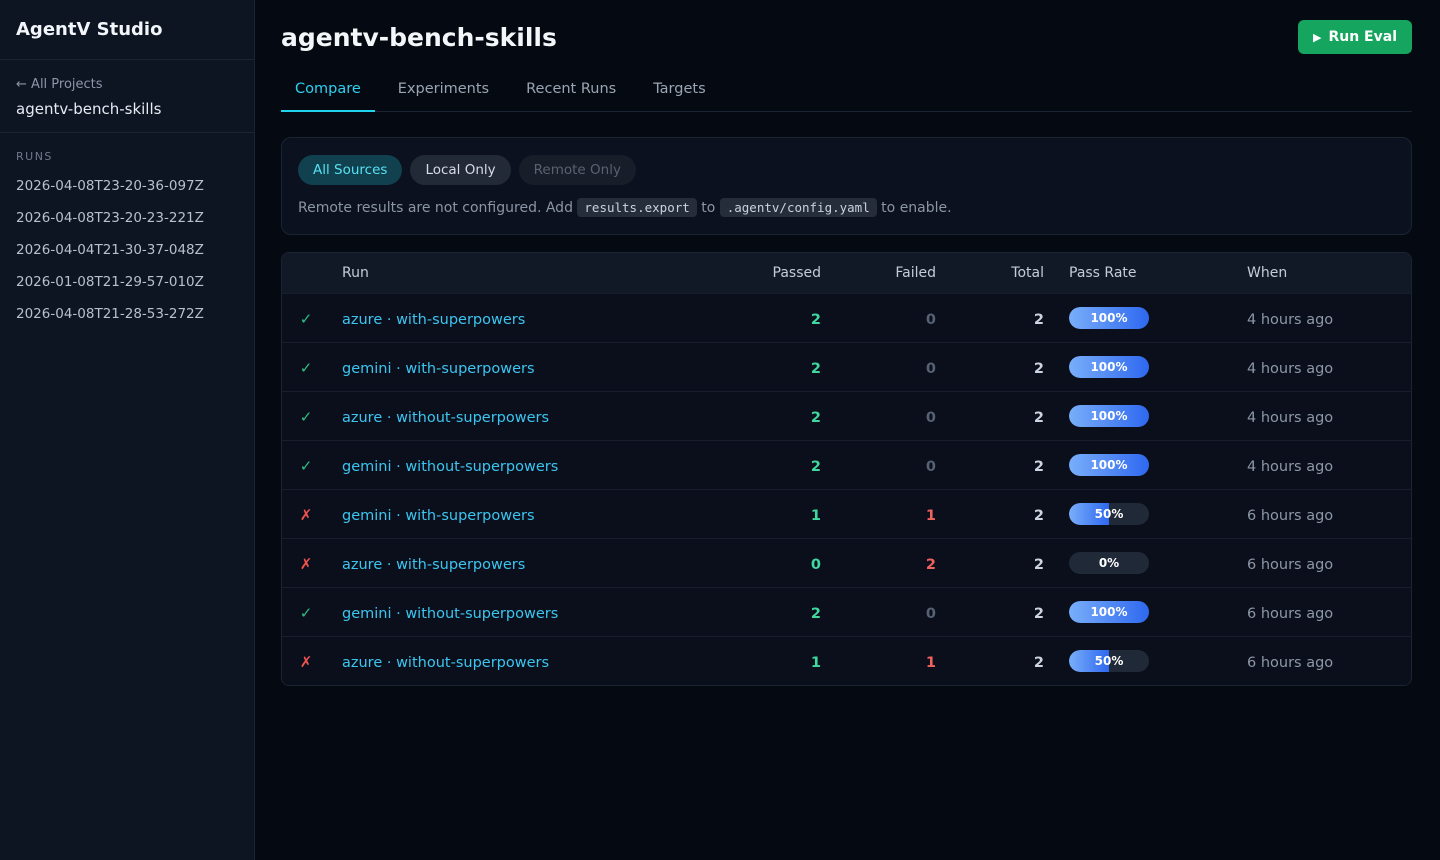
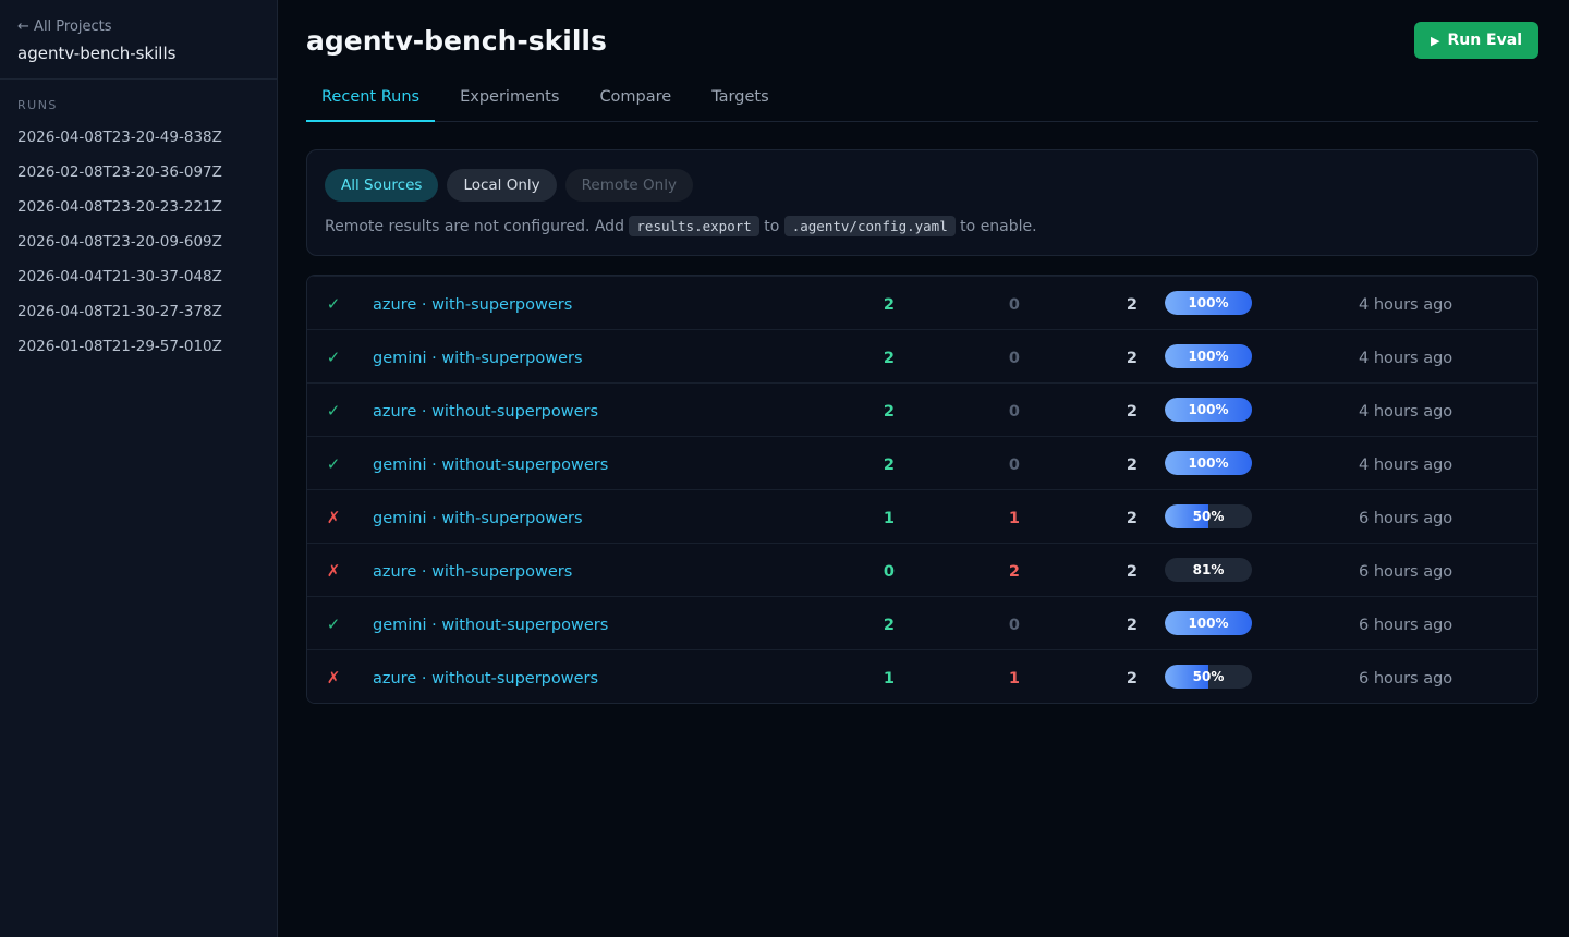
- AgentV Studio
  ← All Projects
  agentv-bench-skills
  RUNS
+ 2026-04-08T23-20-49-838Z
- 2026-04-08T23-20-36-097Z
+ 2026-02-08T23-20-36-097Z
  2026-04-08T23-20-23-221Z
+ 2026-04-08T23-20-09-609Z
  2026-04-04T21-30-37-048Z
+ 2026-04-08T21-30-27-378Z
  2026-01-08T21-29-57-010Z
- 2026-04-08T21-28-53-272Z
  agentv-bench-skills
  ▶
  Run Eval
- Compare
+ Recent Runs
  Experiments
- Recent Runs
+ Compare
  Targets
  All Sources
  Local Only
  Remote Only
  Remote results are not configured. Add results.export to .agentv/config.yaml to enable.
- Run
- Passed
- Failed
- Total
- Pass Rate
- When
  ✓
  azure · with-superpowers
  2
  0
  2
  100%
  4 hours ago
  ✓
  gemini · with-superpowers
  2
  0
  2
  100%
  4 hours ago
  ✓
  azure · without-superpowers
  2
  0
  2
  100%
  4 hours ago
  ✓
  gemini · without-superpowers
  2
  0
  2
  100%
  4 hours ago
  ✗
  gemini · with-superpowers
  1
  1
  2
  50%
  6 hours ago
  ✗
  azure · with-superpowers
  0
  2
  2
- 0%
+ 81%
  6 hours ago
  ✓
  gemini · without-superpowers
  2
  0
  2
  100%
  6 hours ago
  ✗
  azure · without-superpowers
  1
  1
  2
  50%
  6 hours ago
